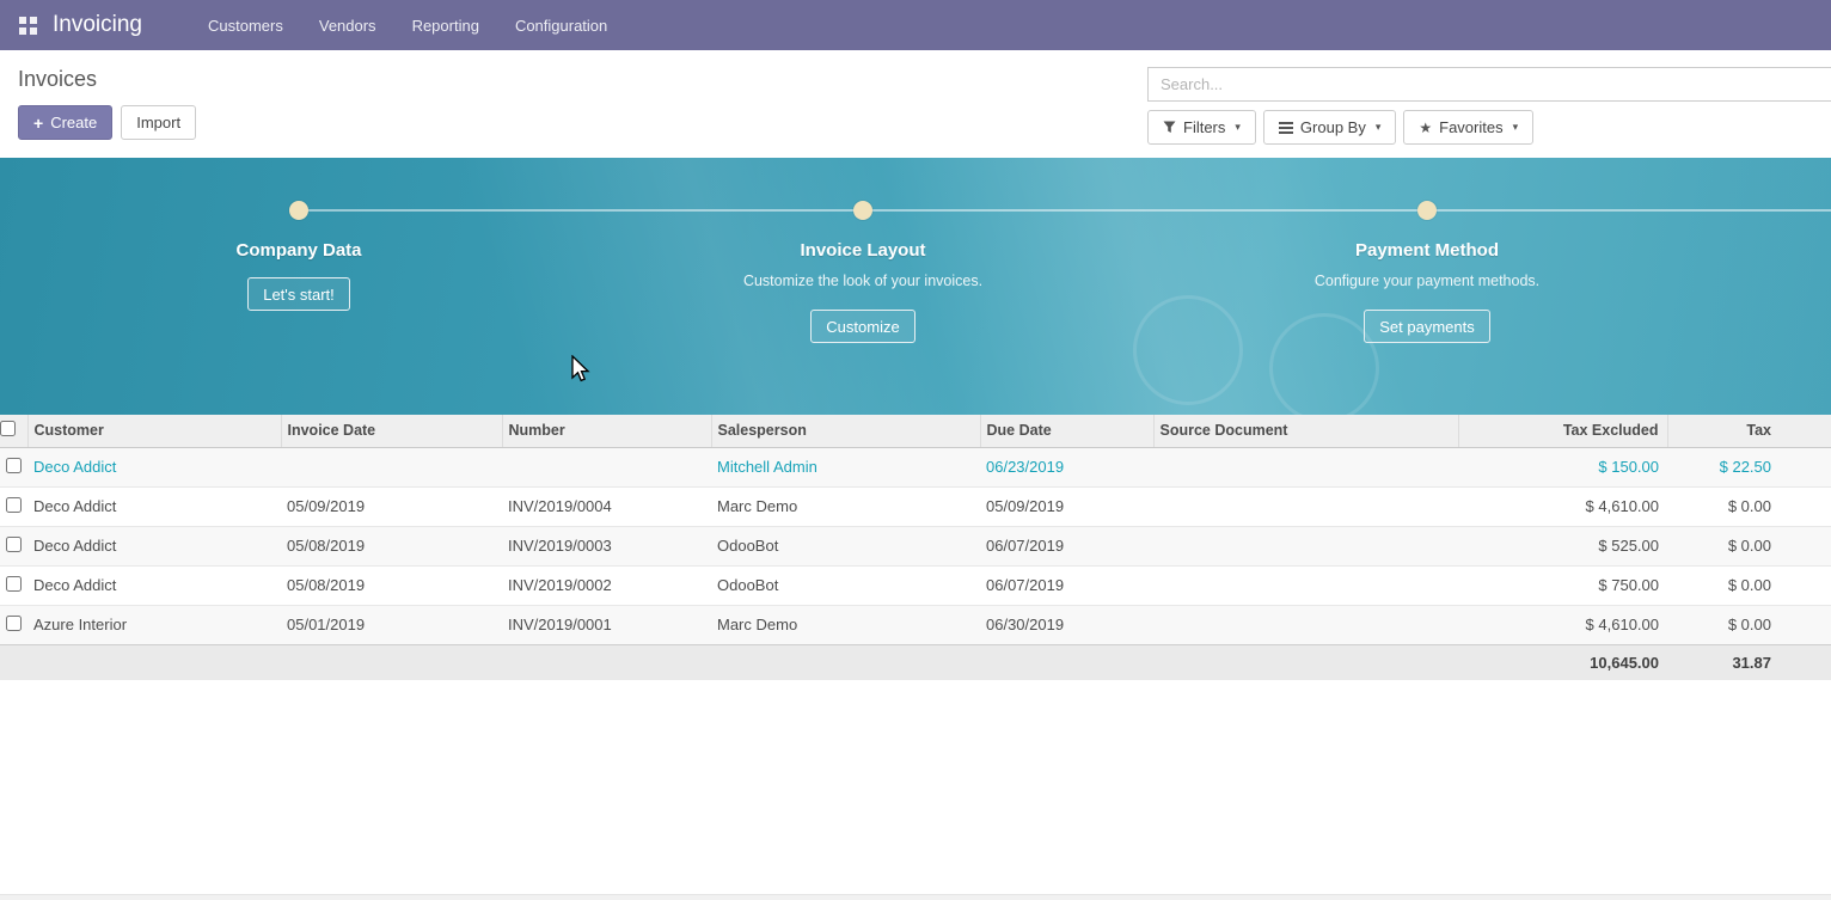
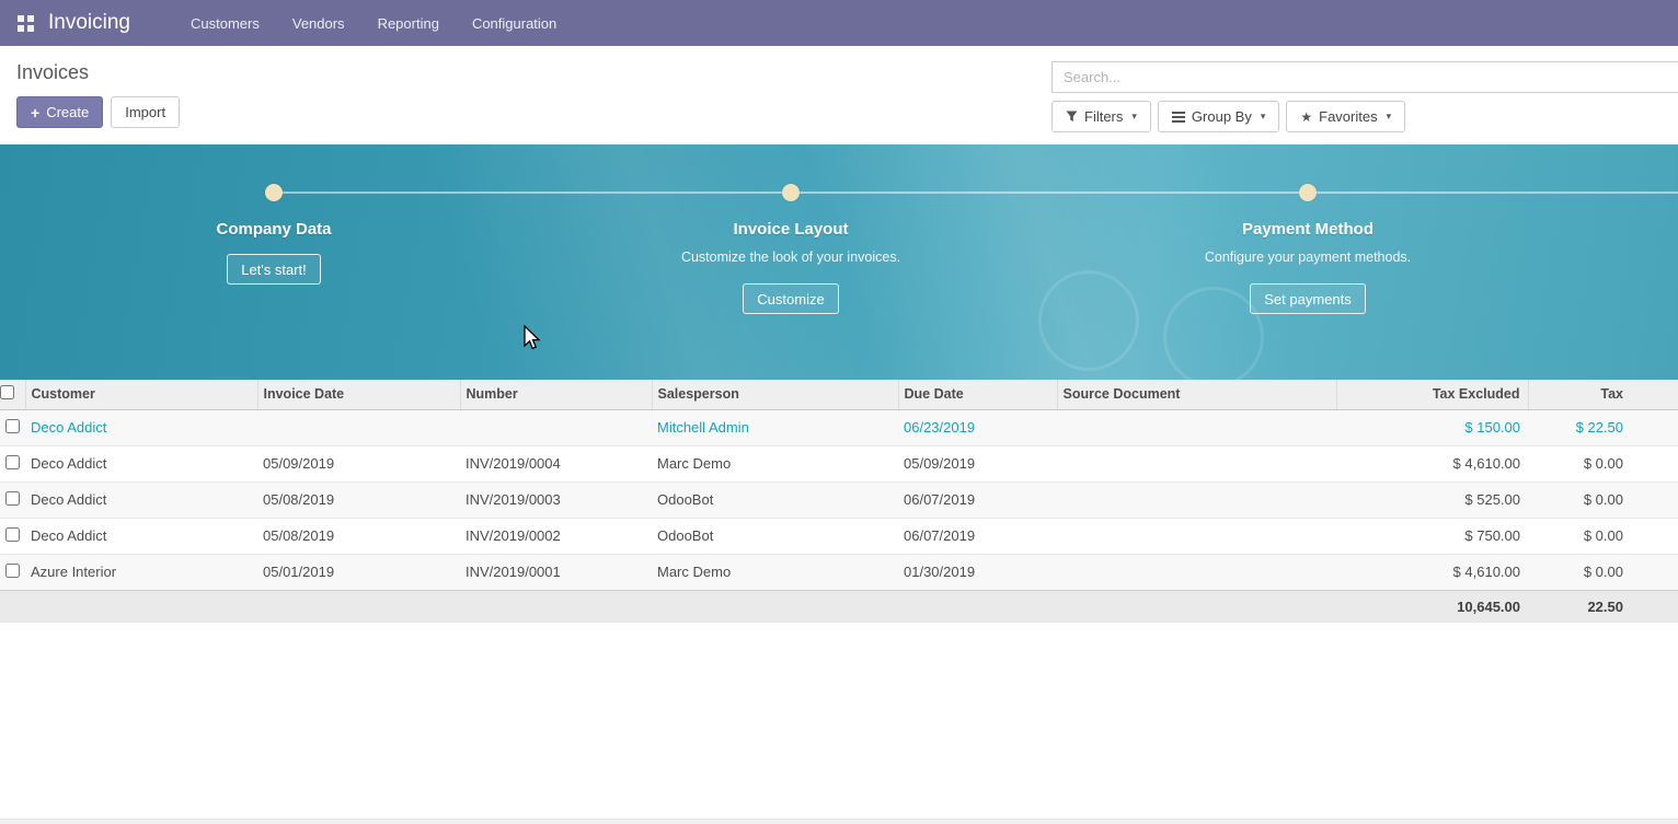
  Invoicing
  Customers
  Vendors
  Reporting
  Configuration
  Invoices
  +
  Create
  Import
  Search...
  Filters
  ▾
  Group By
  ▾
  ★
  Favorites
  ▾
  Company Data
  Let's start!
  Invoice Layout
  Customize the look of your invoices.
  Customize
  Payment Method
  Configure your payment methods.
  Set payments
  	Customer	Invoice Date	Number	Salesperson	Due Date	Source Document	Tax Excluded	Tax
  	Deco Addict			Mitchell Admin	06/23/2019		$ 150.00	$ 22.50
  	Deco Addict	05/09/2019	INV/2019/0004	Marc Demo	05/09/2019		$ 4,610.00	$ 0.00
  	Deco Addict	05/08/2019	INV/2019/0003	OdooBot	06/07/2019		$ 525.00	$ 0.00
  	Deco Addict	05/08/2019	INV/2019/0002	OdooBot	06/07/2019		$ 750.00	$ 0.00
- 	Azure Interior	05/01/2019	INV/2019/0001	Marc Demo	06/30/2019		$ 4,610.00	$ 0.00
+ 	Azure Interior	05/01/2019	INV/2019/0001	Marc Demo	01/30/2019		$ 4,610.00	$ 0.00
- 							10,645.00	31.87
+ 							10,645.00	22.50
